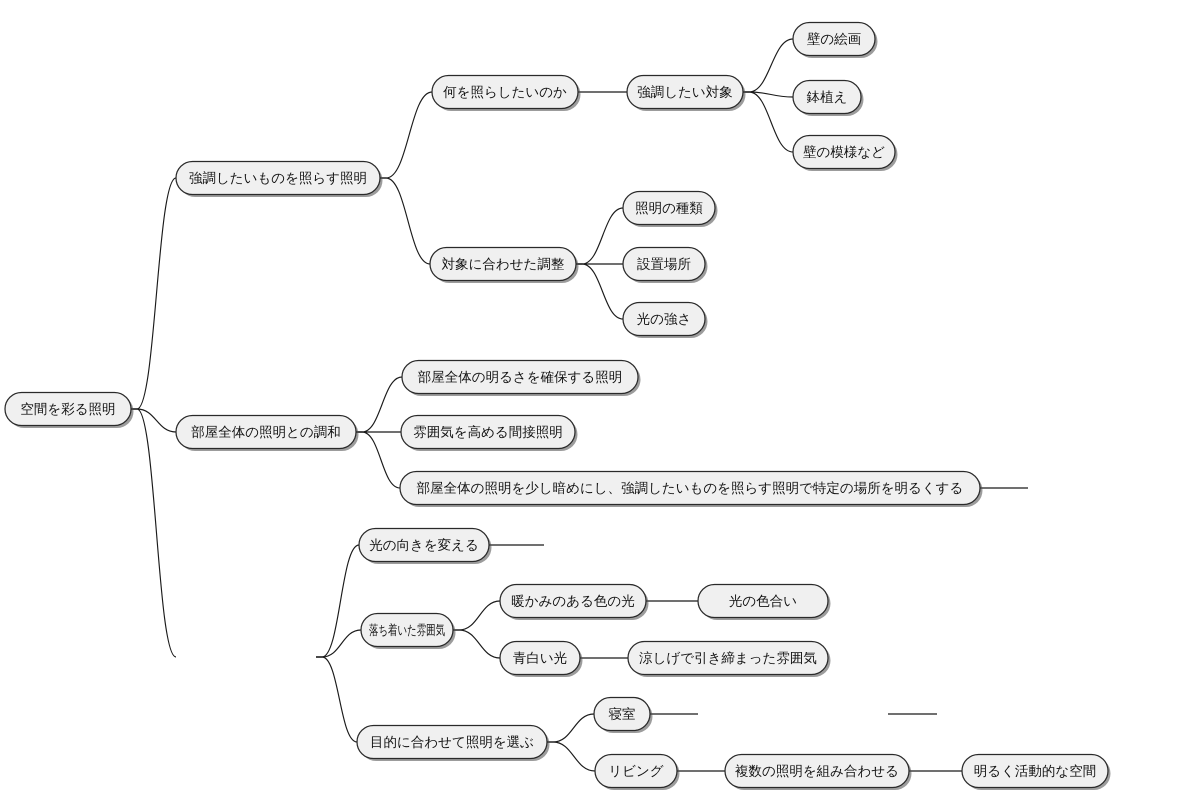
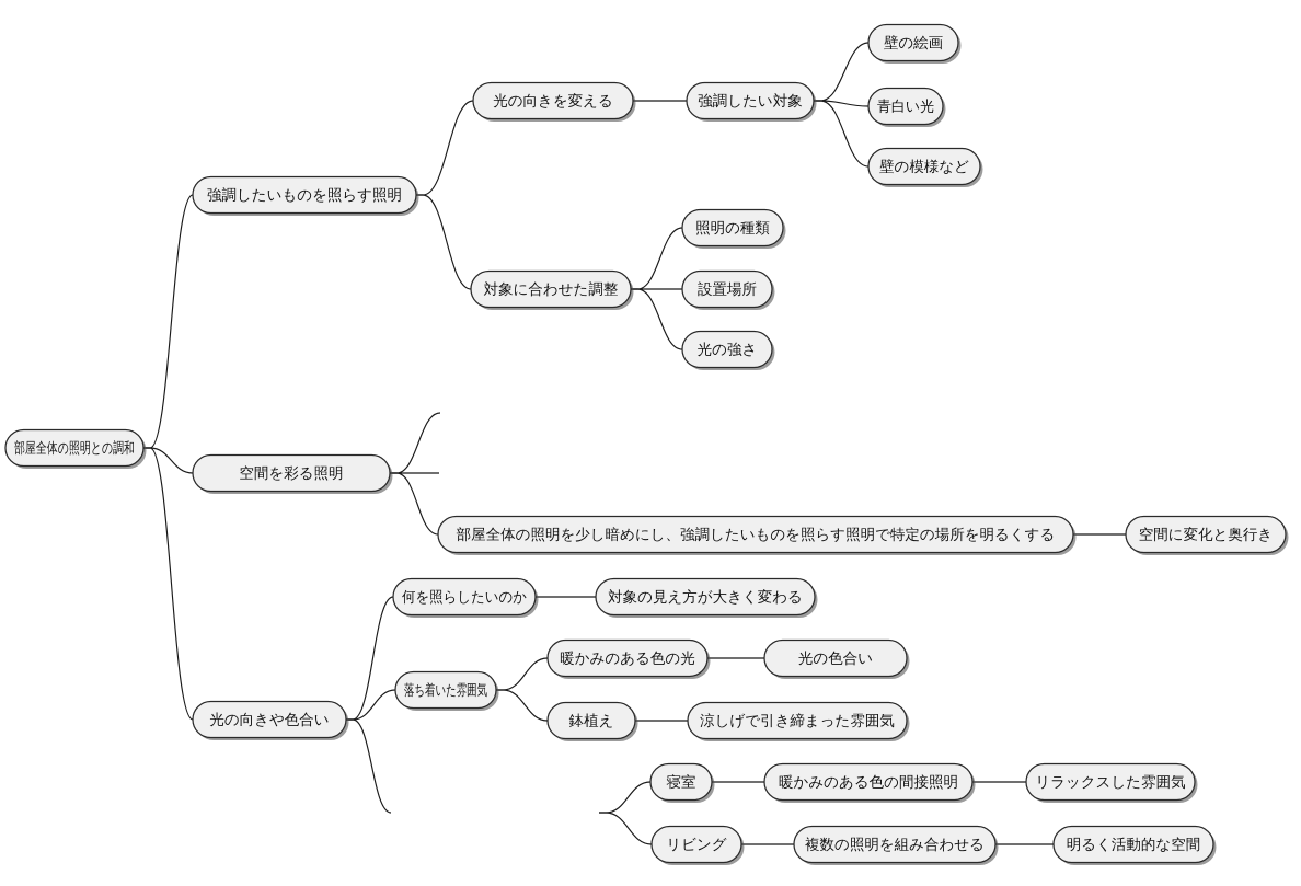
- 空間を彩る照明
+ 部屋全体の照明との調和
  強調したいものを照らす照明
- 何を照らしたいのか
+ 光の向きを変える
  強調したい対象
  壁の絵画
- 鉢植え
+ 青白い光
  壁の模様など
  対象に合わせた調整
  照明の種類
  設置場所
  光の強さ
- 部屋全体の照明との調和
+ 空間を彩る照明
- 部屋全体の明るさを確保する照明
- 雰囲気を高める間接照明
  部屋全体の照明を少し暗めにし、強調したいものを照らす照明で特定の場所を明るくする
+ 空間に変化と奥行き
+ 光の向きや色合い
- 光の向きを変える
+ 何を照らしたいのか
+ 対象の見え方が大きく変わる
  落ち着いた雰囲気
  暖かみのある色の光
  光の色合い
- 青白い光
+ 鉢植え
  涼しげで引き締まった雰囲気
- 目的に合わせて照明を選ぶ
  寝室
+ 暖かみのある色の間接照明
+ リラックスした雰囲気
  リビング
  複数の照明を組み合わせる
  明るく活動的な空間
